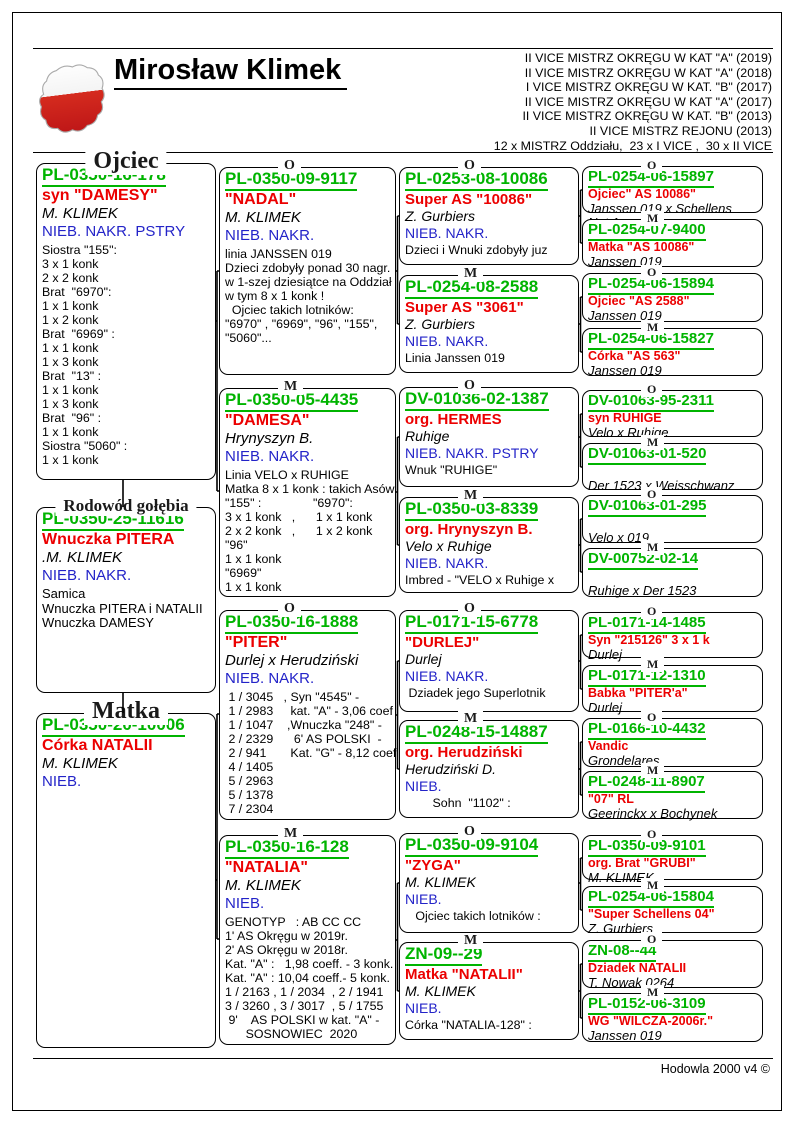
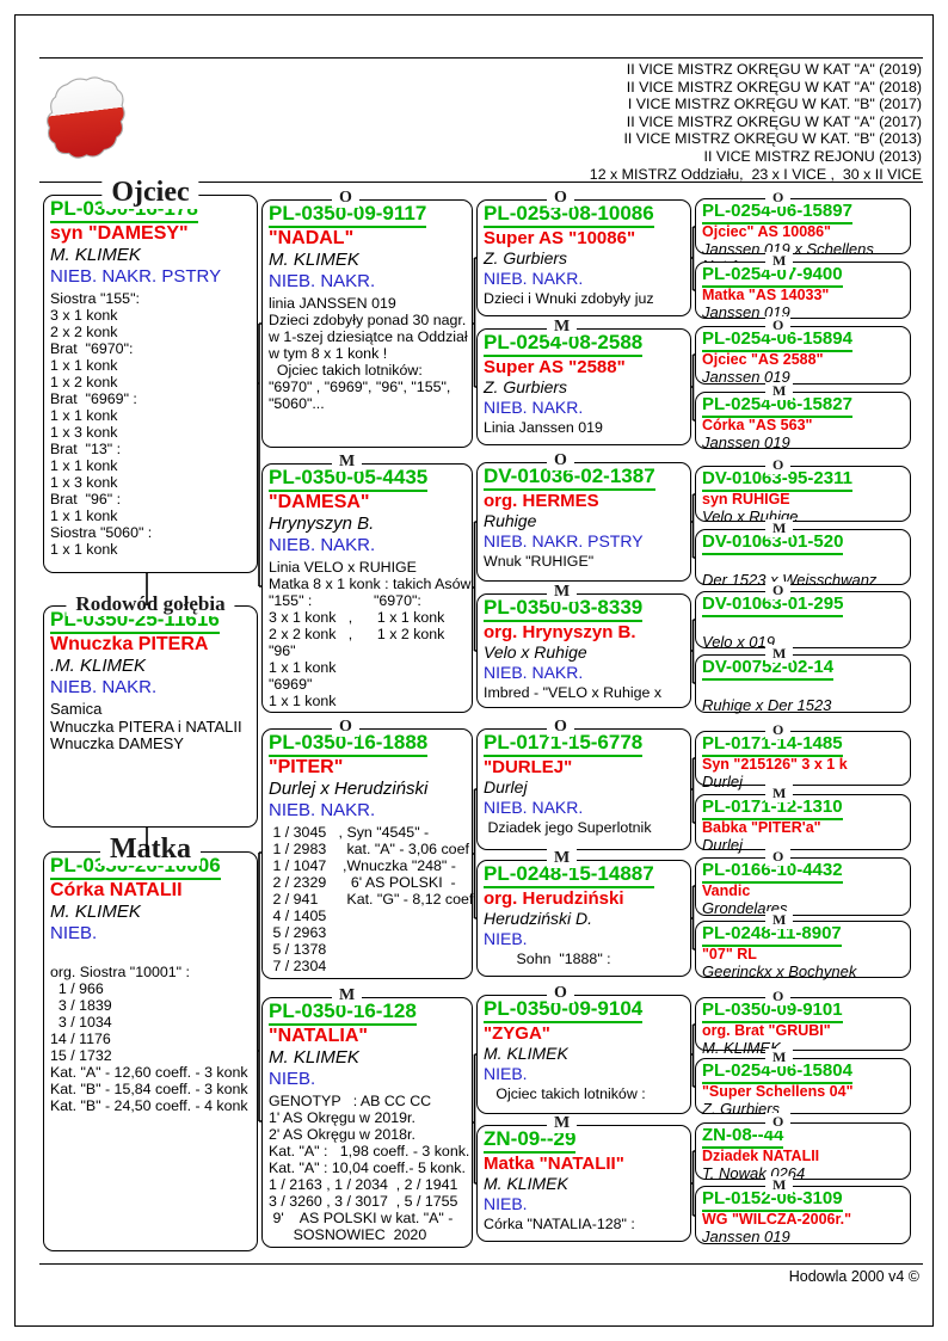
- Mirosław Klimek
  II VICE MISTRZ OKRĘGU W KAT "A" (2019)
  II VICE MISTRZ OKRĘGU W KAT "A" (2018)
  I VICE MISTRZ OKRĘGU W KAT. "B" (2017)
  II VICE MISTRZ OKRĘGU W KAT "A" (2017)
  II VICE MISTRZ OKRĘGU W KAT. "B" (2013)
  II VICE MISTRZ REJONU (2013)
  12 x MISTRZ Oddziału, 23 x I VICE , 30 x II VICE
  Ojciec
  syn "DAMESY"
  M. KLIMEK
  NIEB. NAKR. PSTRY
  Siostra "155":
  3 x 1 konk
  2 x 2 konk
  Brat "6970":
  1 x 1 konk
  1 x 2 konk
  Brat "6969" :
  1 x 1 konk
  1 x 3 konk
  Brat "13" :
  1 x 1 konk
  1 x 3 konk
  Brat "96" :
  1 x 1 konk
  Siostra "5060" :
  1 x 1 konk
  Rodowód gołębia
  PL-0350-25-11616
  Wnuczka PITERA
  .M. KLIMEK
  NIEB. NAKR.
  Samica
  Wnuczka PITERA i NATALII
  Wnuczka DAMESY
  Matka
  Córka NATALII
  M. KLIMEK
  NIEB.
+ org. Siostra "10001" :
+ 1 / 966
+ 3 / 1839
+ 3 / 1034
+ 14 / 1176
+ 15 / 1732
+ Kat. "A" - 12,60 coeff. - 3 konk
+ Kat. "B" - 15,84 coeff. - 3 konk
+ Kat. "B" - 24,50 coeff. - 4 konk
  O
  PL-0350-09-9117
  "NADAL"
  M. KLIMEK
  NIEB. NAKR.
  linia JANSSEN 019
  Dzieci zdobyły ponad 30 nagr.
  w 1-szej dziesiątce na Oddzia
  w tym 8 x 1 konk !
  Ojciec takich lotników:
  "6970" , "6969", "96", "155",
  "5060"...
  M
  PL-0350-05-4435
  "DAMESA"
  Hrynyszyn B.
  NIEB. NAKR.
  Linia VELO x RUHIGE
  Matka 8 x 1 konk : takich Asów
  "155" : "6970":
  3 x 1 konk , 1 x 1 konk
  2 x 2 konk , 1 x 2 konk
  "96"
  1 x 1 konk
  "6969"
  1 x 1 konk
  O
  PL-0350-16-1888
  "PITER"
  Durlej x Herudziński
  NIEB. NAKR.
  1 / 3045 , Syn "4545" -
  1 / 2983 kat. "A" - 3,06 coe
  1 / 1047 ,Wnuczka "248" -
  2 / 2329 6' AS POLSKI -
  2 / 941 Kat. "G" - 8,12 coe
  4 / 1405
  5 / 2963
  5 / 1378
  7 / 2304
  M
  PL-0350-16-128
  "NATALIA"
  M. KLIMEK
  NIEB.
  GENOTYP : AB CC CC
  1' AS Okręgu w 2019r.
  2' AS Okręgu w 2018r.
  Kat. "A" : 1,98 coeff. - 3 konk
  Kat. "A" : 10,04 coeff.- 5 konk.
  1 / 2163 , 1 / 2034 , 2 / 1941
  3 / 3260 , 3 / 3017 , 5 / 1755
  9' AS POLSKI w kat. "A" -
  SOSNOWIEC 2020
  O
  PL-0253-08-10086
  Super AS "10086"
  Z. Gurbiers
  NIEB. NAKR.
  Dzieci i Wnuki zdobyły juz
  M
  PL-0254-08-2588
- Super AS "3061"
+ Super AS "2588"
  Z. Gurbiers
  NIEB. NAKR.
  Linia Janssen 019
  O
  DV-01036-02-1387
  org. HERMES
  Ruhige
  NIEB. NAKR. PSTRY
  Wnuk "RUHIGE"
  M
  PL-0350-03-8339
  org. Hrynyszyn B.
  Velo x Ruhige
  NIEB. NAKR.
  Imbred - "VELO x Ruhige x
  O
  PL-0171-15-6778
  "DURLEJ"
  Durlej
  NIEB. NAKR.
  Dziadek jego Superlotnik
  M
  PL-0248-15-14887
  org. Herudziński
  Herudziński D.
  NIEB.
- Sohn "1102" :
+ Sohn "1888" :
  O
  PL-0350-09-9104
  "ZYGA"
  M. KLIMEK
  NIEB.
  Ojciec takich lotników :
  M
  ZN-09--29
  Matka "NATALII"
  M. KLIMEK
  NIEB.
  Córka "NATALIA-128" :
  O
  PL-0254-06-15897
  Ojciec" AS 10086"
  Janssen 019 x Schellens
  M
  PL-0254-07-9400
- Matka "AS 10086"
+ Matka "AS 14033"
  Janssen 019
  O
  PL-0254-06-15894
  Ojciec "AS 2588"
  Janssen 019
  M
  PL-0254-06-15827
  Córka "AS 563"
  Janssen 019
  O
  DV-01063-95-2311
  syn RUHIGE
  Velo x Ruhige
  M
  DV-01063-01-520
  Der 1523 x Weisschwanz
  O
  DV-01063-01-295
  Velo x 019
  M
  DV-00752-02-14
  Ruhige x Der 1523
  O
  PL-0171-14-1485
  Syn "215126" 3 x 1 k
  Durlej
  M
  PL-0171-12-1310
  Babka "PITER'a"
  Durlej
  O
  PL-0166-10-4432
  Vandic
  Grondelares
  M
  PL-0248-11-8907
  "07" RL
  Geerinckx x Bochynek
  O
  PL-0350-09-9101
  org. Brat "GRUBI"
  M. KLIMEK
  M
  PL-0254-06-15804
  "Super Schellens 04"
  Z. Gurbiers
  O
  ZN-08--44
  Dziadek NATALII
  T. Nowak 0264
  M
  PL-0152-06-3109
  WG "WILCZA-2006r."
  Janssen 019
  Hodowla 2000 v4 ©
